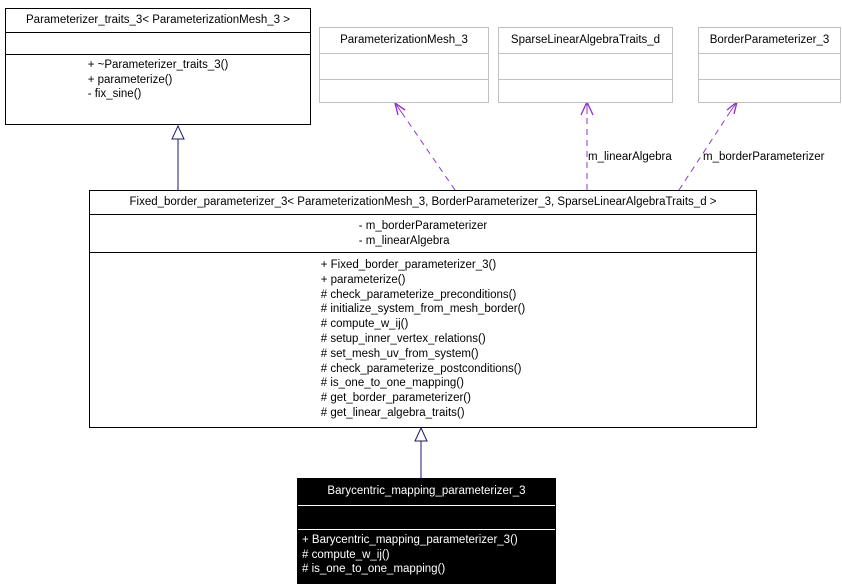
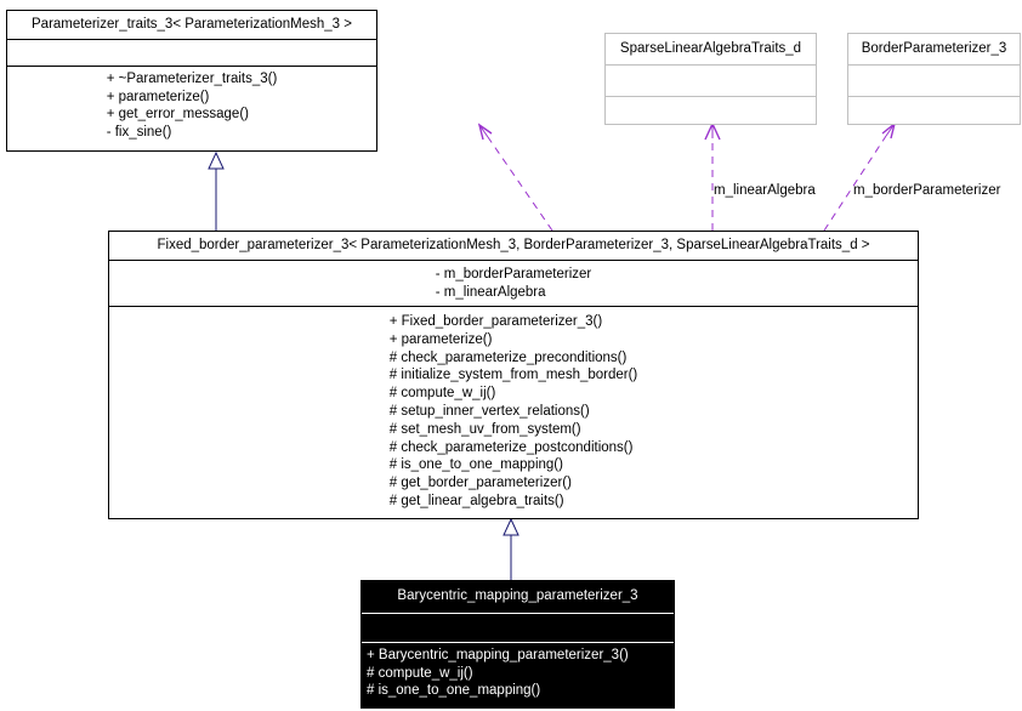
  Parameterizer_traits_3< ParameterizationMesh_3 >
  + ~Parameterizer_traits_3()
  + parameterize()
+ + get_error_message()
  - fix_sine()
- ParameterizationMesh_3
  SparseLinearAlgebraTraits_d
  BorderParameterizer_3
  m_linearAlgebra
  m_borderParameterizer
  Fixed_border_parameterizer_3< ParameterizationMesh_3, BorderParameterizer_3, SparseLinearAlgebraTraits_d >
  - m_borderParameterizer
  - m_linearAlgebra
  + Fixed_border_parameterizer_3()
  + parameterize()
  # check_parameterize_preconditions()
  # initialize_system_from_mesh_border()
  # compute_w_ij()
  # setup_inner_vertex_relations()
  # set_mesh_uv_from_system()
  # check_parameterize_postconditions()
  # is_one_to_one_mapping()
  # get_border_parameterizer()
  # get_linear_algebra_traits()
  Barycentric_mapping_parameterizer_3
  + Barycentric_mapping_parameterizer_3()
  # compute_w_ij()
  # is_one_to_one_mapping()
